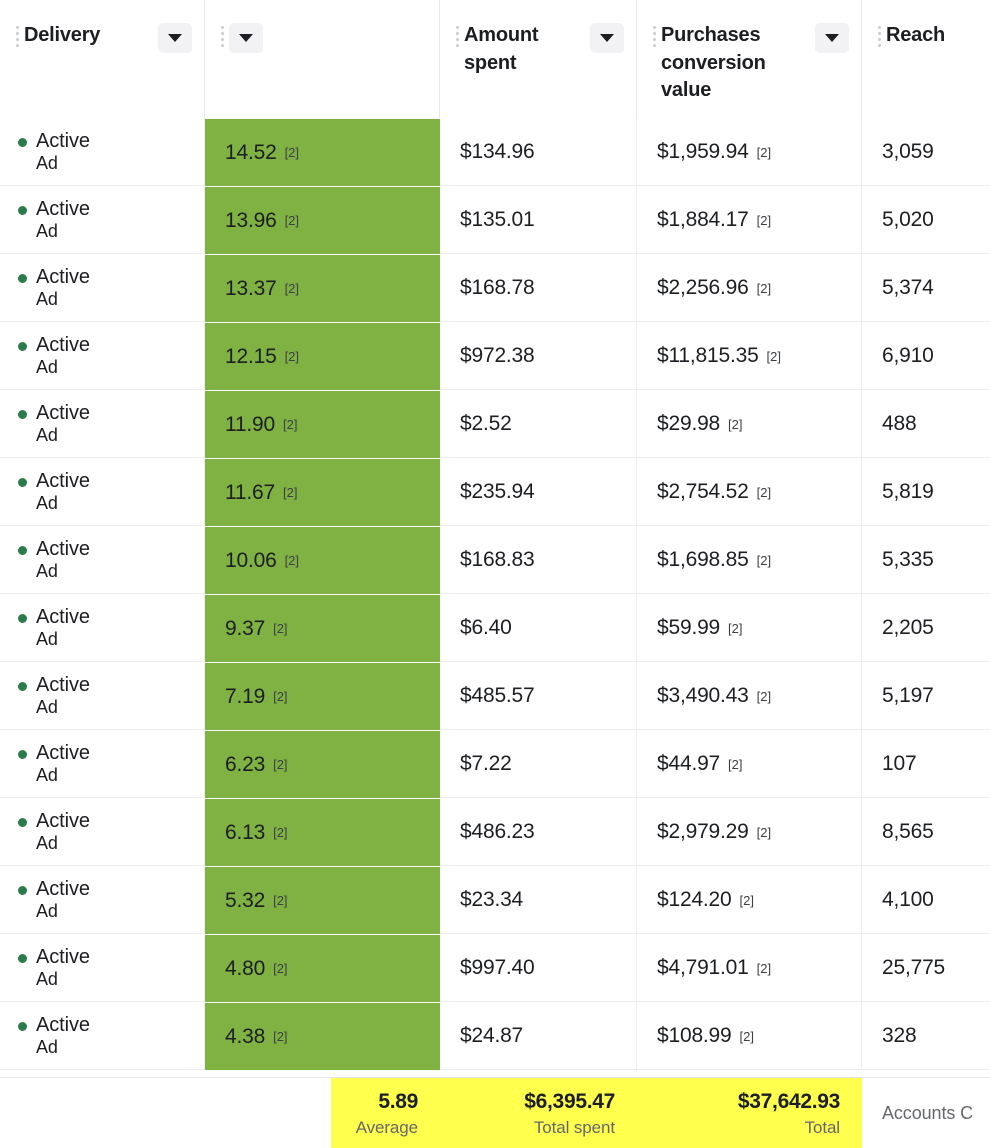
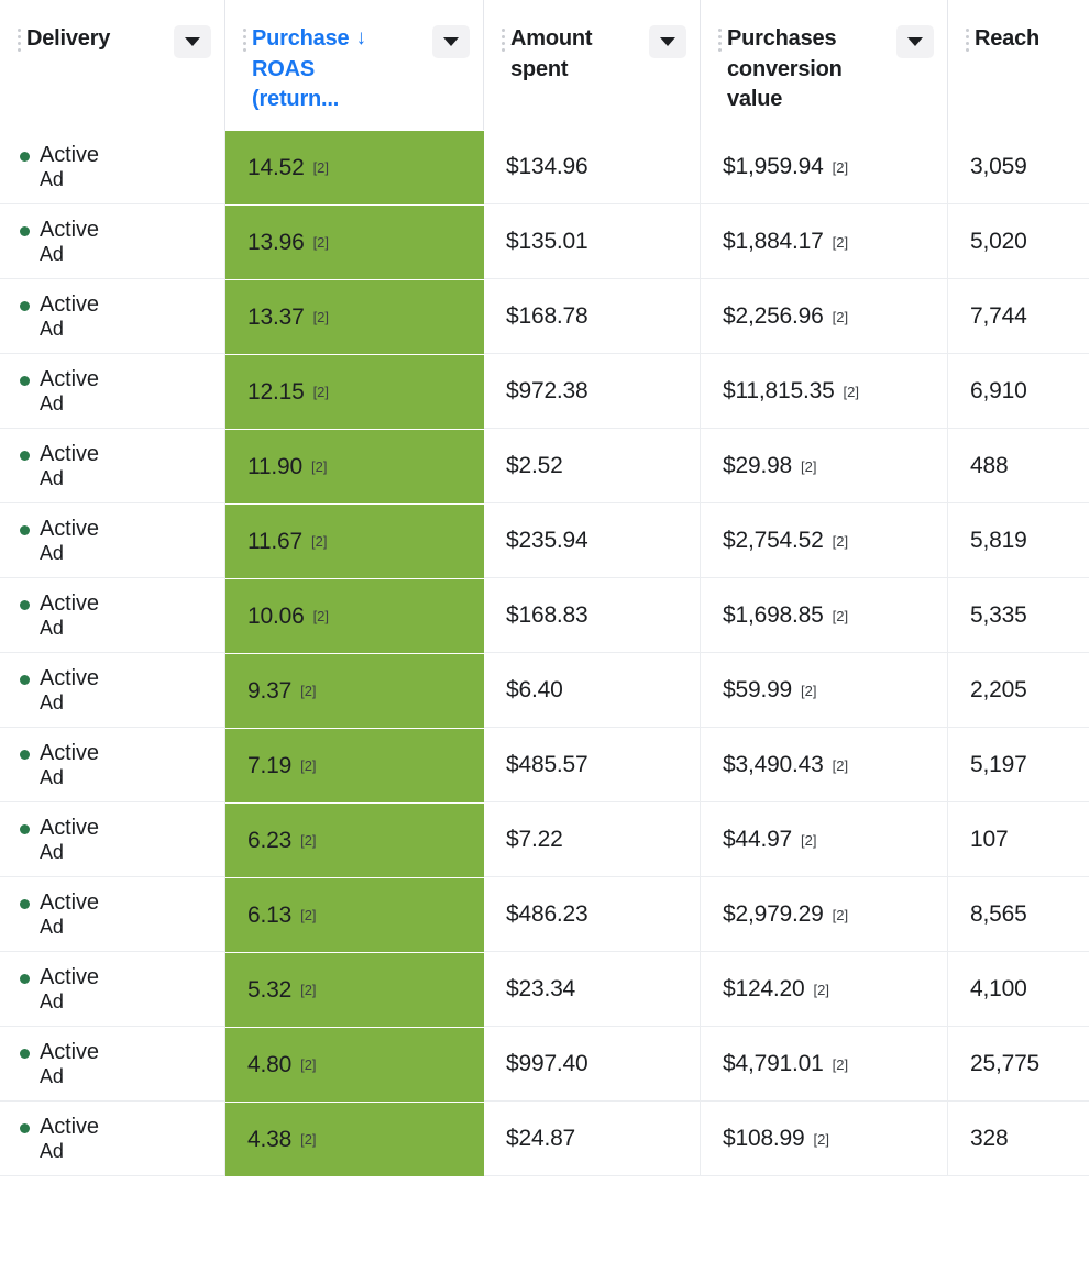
  Delivery
+ Purchase ↓
+ ROAS
+ (return...
  Amount
  spent
  Purchases
  conversion
  value
  Reach
  Active
  Ad
  14.52
  [2]
  $134.96
  $1,959.94
  [2]
  3,059
  Active
  Ad
  13.96
  [2]
  $135.01
  $1,884.17
  [2]
  5,020
  Active
  Ad
  13.37
  [2]
  $168.78
  $2,256.96
  [2]
- 5,374
+ 7,744
  Active
  Ad
  12.15
  [2]
  $972.38
  $11,815.35
  [2]
  6,910
  Active
  Ad
  11.90
  [2]
  $2.52
  $29.98
  [2]
  488
  Active
  Ad
  11.67
  [2]
  $235.94
  $2,754.52
  [2]
  5,819
  Active
  Ad
  10.06
  [2]
  $168.83
  $1,698.85
  [2]
  5,335
  Active
  Ad
  9.37
  [2]
  $6.40
  $59.99
  [2]
  2,205
  Active
  Ad
  7.19
  [2]
  $485.57
  $3,490.43
  [2]
  5,197
  Active
  Ad
  6.23
  [2]
  $7.22
  $44.97
  [2]
  107
  Active
  Ad
  6.13
  [2]
  $486.23
  $2,979.29
  [2]
  8,565
  Active
  Ad
  5.32
  [2]
  $23.34
  $124.20
  [2]
  4,100
  Active
  Ad
  4.80
  [2]
  $997.40
  $4,791.01
  [2]
  25,775
  Active
  Ad
  4.38
  [2]
  $24.87
  $108.99
  [2]
  328
- 5.89
- Average
- $6,395.47
- Total spent
- $37,642.93
- Total
- Accounts C
